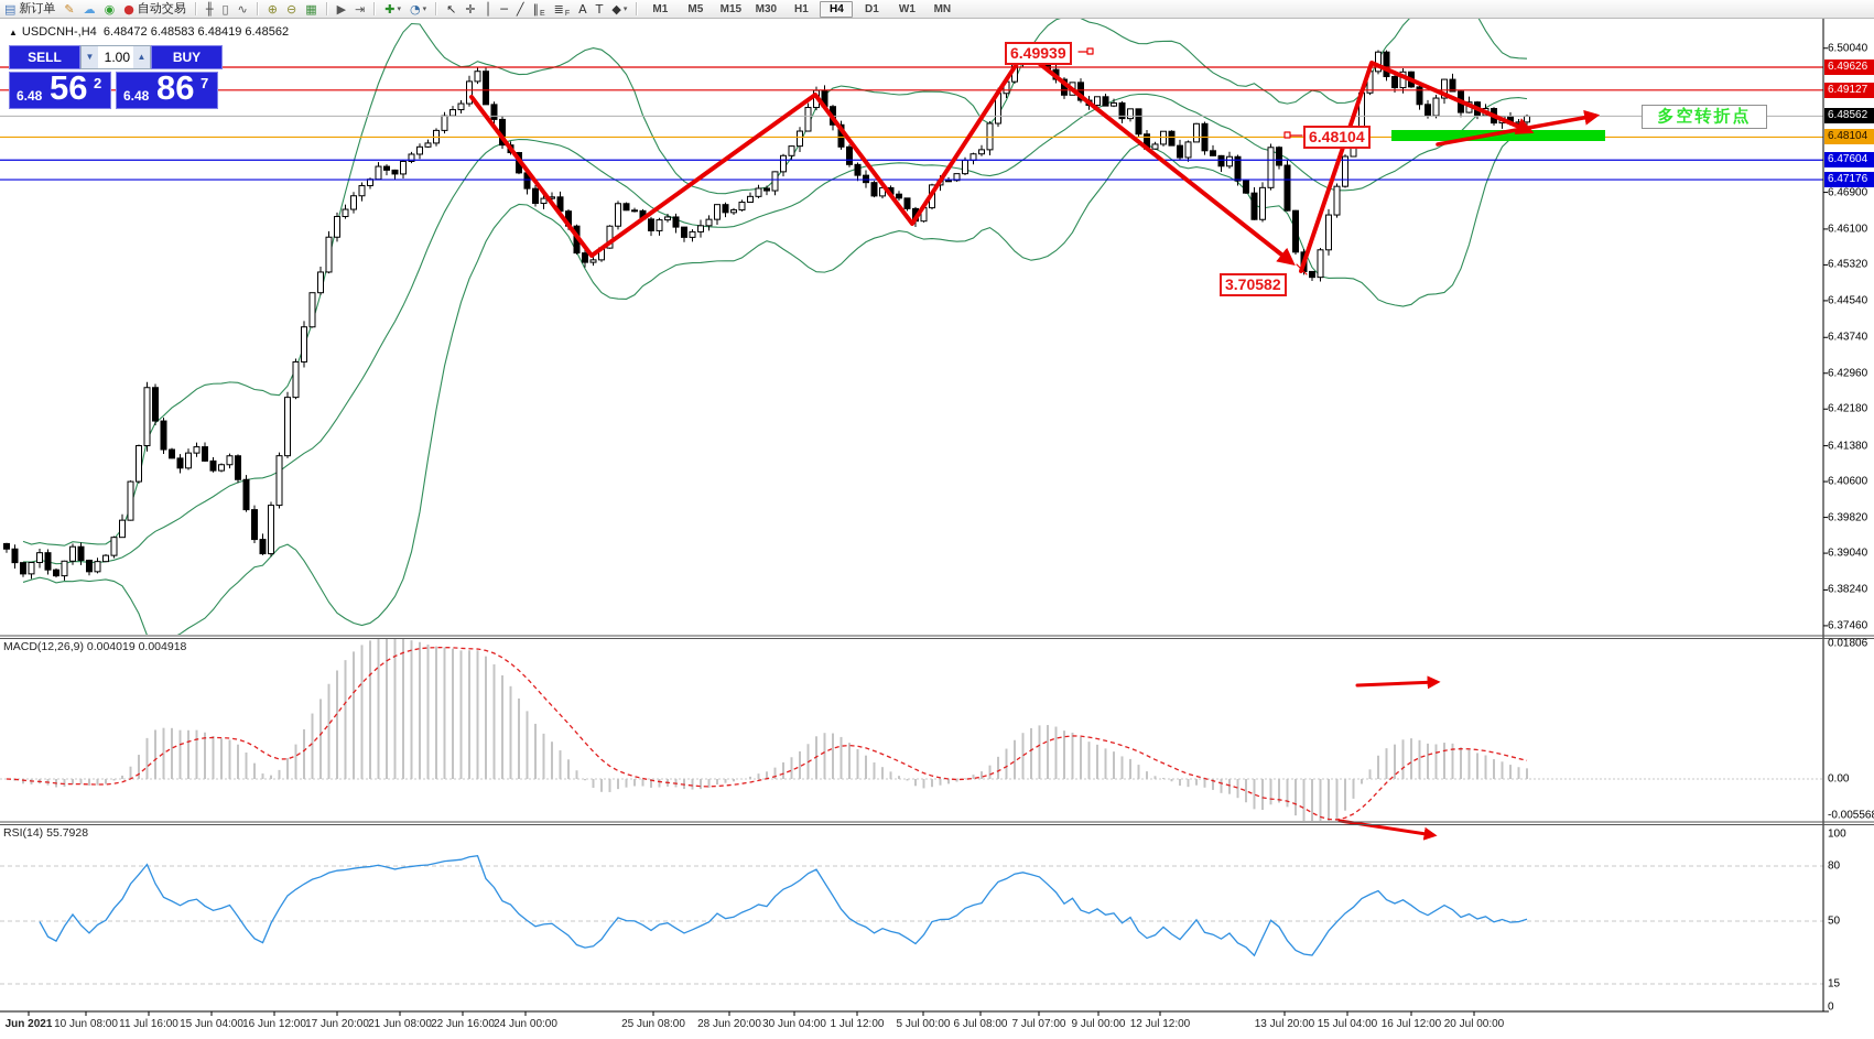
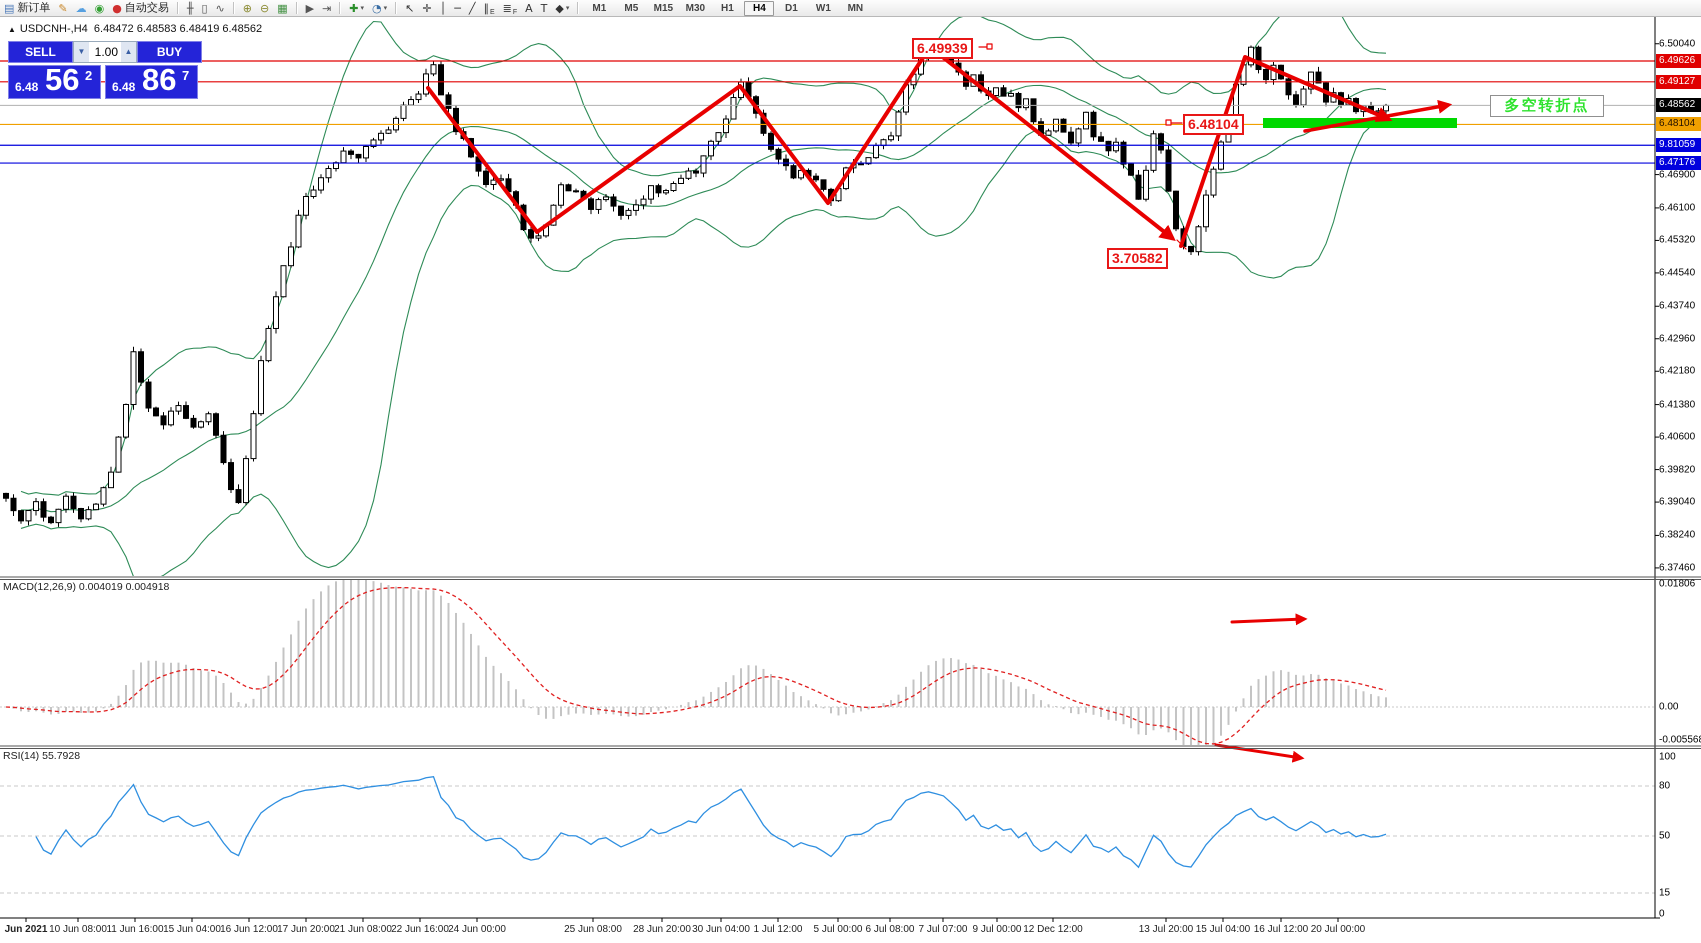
  ▤
  新订单
  ✎
  ☁
  ◉
  ●
  自动交易
  ╫
  ▯
  ∿
  ⊕
  ⊖
  ▦
  ▶
  ⇥
  ✚
  ◔
  ↖
  ✛
  │
  ─
  ╱
  ∥
  ≣
  A
  T
  ◆
  M1
  M5
  M15
  M30
  H1
  H4
  D1
  W1
  MN
  ▲ USDCNH-,H4 6.48472 6.48583 6.48419 6.48562
  SELL
  ▼
  1.00
  ▲
  BUY
  6.48
  56
  2
  6.48
  86
  7
  MACD(12,26,9) 0.004019 0.004918
  RSI(14) 55.7928
  多空转折点
  6.50040
  6.46900
  6.46100
  6.45320
  6.44540
  6.43740
  6.42960
  6.42180
  6.41380
  6.40600
  6.39820
  6.39040
  6.38240
  6.37460
  0.01806
  0.00
  -0.00556
  100
  80
  50
  15
  0
  6.49626
  6.49127
  6.48104
- 6.47604
+ 9.81059
  6.47176
  6.48562
  Jun 2021
  10 Jun 08:00
- 11 Jul 16:00
+ 11 Jun 16:00
  15 Jun 04:00
  16 Jun 12:00
  17 Jun 20:00
  21 Jun 08:00
  22 Jun 16:00
  24 Jun 00:00
  25 Jun 08:00
  28 Jun 20:00
  30 Jun 04:00
  1 Jul 12:00
  5 Jul 00:00
  6 Jul 08:00
  7 Jul 07:00
  9 Jul 00:00
- 12 Jul 12:00
+ 12 Dec 12:00
  13 Jul 20:00
  15 Jul 04:00
  16 Jul 12:00
  20 Jul 00:00
  6.49939
  6.48104
  3.70582
